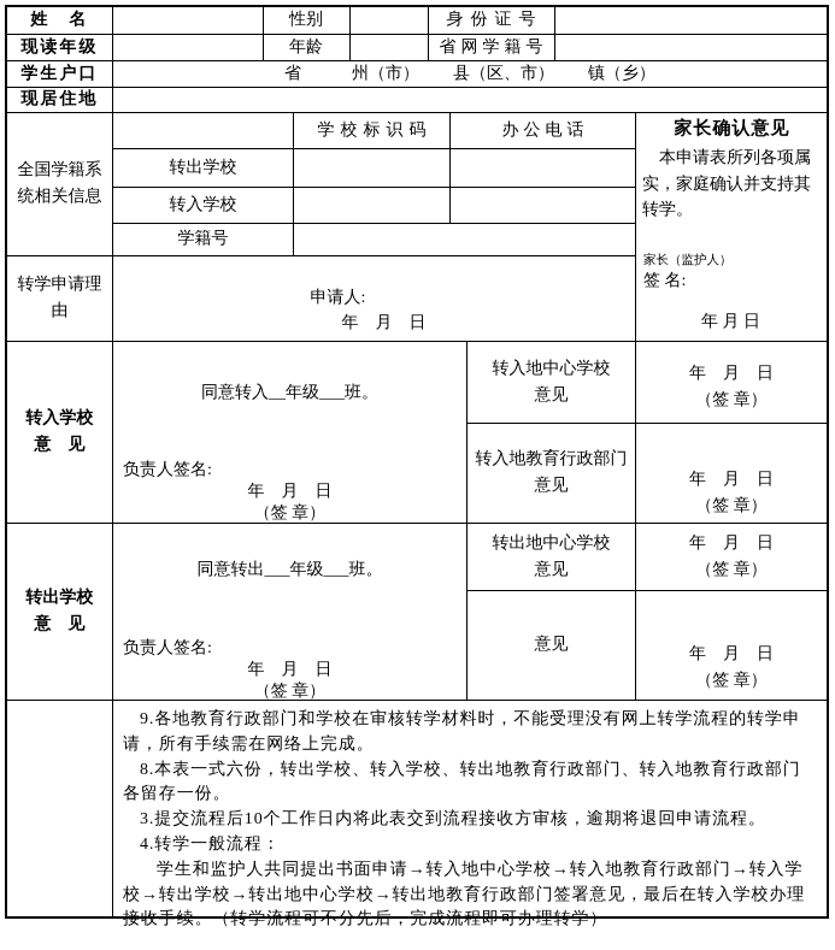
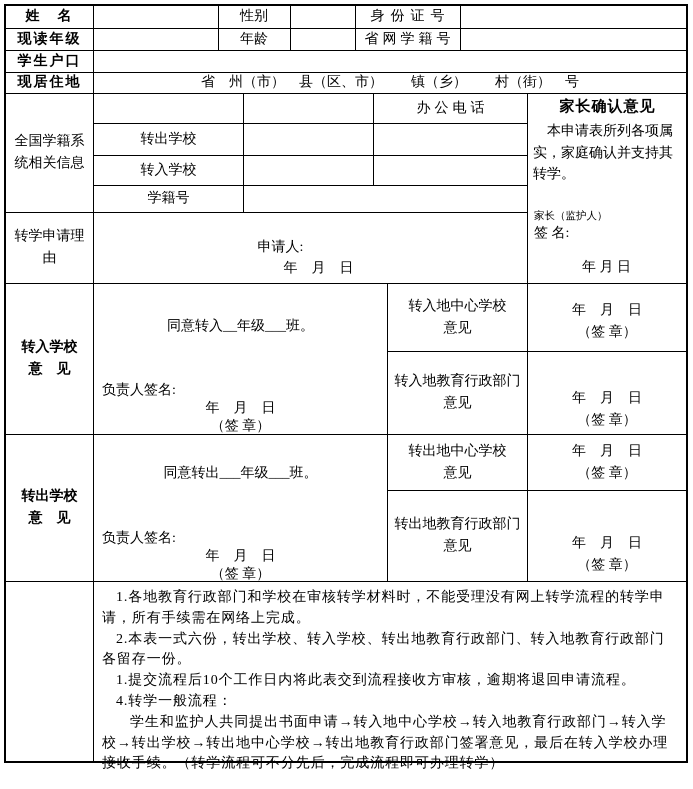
  姓 名
  性别
  身份证号
  现读年级
  年龄
  省网学籍号
  学生户口
- 省 州（市） 县（区、市） 镇（乡）
  现居住地
+ 省 州（市） 县（区、市） 镇（乡） 村（街） 号
  全国学籍系
  统相关信息
- 学校标识码
  办公电话
  转出学校
  转入学校
  学籍号
  家长确认意见
  本申请表所列各项属实，家庭确认并支持其转学。
  家长（监护人）
  签 名:
  年 月 日
  转学申请理
  由
  申请人:
  年 月 日
  转入学校
  意 见
  同意转入__年级___班。
  负责人签名:
  年 月 日
  （签 章）
  转入地中心学校
  意见
  年 月 日
  （签 章）
  转入地教育行政部门
  意见
  年 月 日
  （签 章）
  转出学校
  意 见
  同意转出___年级___班。
  负责人签名:
  年 月 日
  （签 章）
  转出地中心学校
  意见
  年 月 日
  （签 章）
+ 转出地教育行政部门
  意见
  年 月 日
  （签 章）
- 9.各地教育行政部门和学校在审核转学材料时，不能受理没有网上转学流程的转学申请，所有手续需在网络上完成。
+ 1.各地教育行政部门和学校在审核转学材料时，不能受理没有网上转学流程的转学申请，所有手续需在网络上完成。
- 8.本表一式六份，转出学校、转入学校、转出地教育行政部门、转入地教育行政部门各留存一份。
+ 2.本表一式六份，转出学校、转入学校、转出地教育行政部门、转入地教育行政部门各留存一份。
- 3.提交流程后10个工作日内将此表交到流程接收方审核，逾期将退回申请流程。
+ 1.提交流程后10个工作日内将此表交到流程接收方审核，逾期将退回申请流程。
  4.转学一般流程：
  学生和监护人共同提出书面申请→转入地中心学校→转入地教育行政部门→转入学校→转出学校→转出地中心学校→转出地教育行政部门签署意见，最后在转入学校办理接收手续。（转学流程可不分先后，完成流程即可办理转学）
